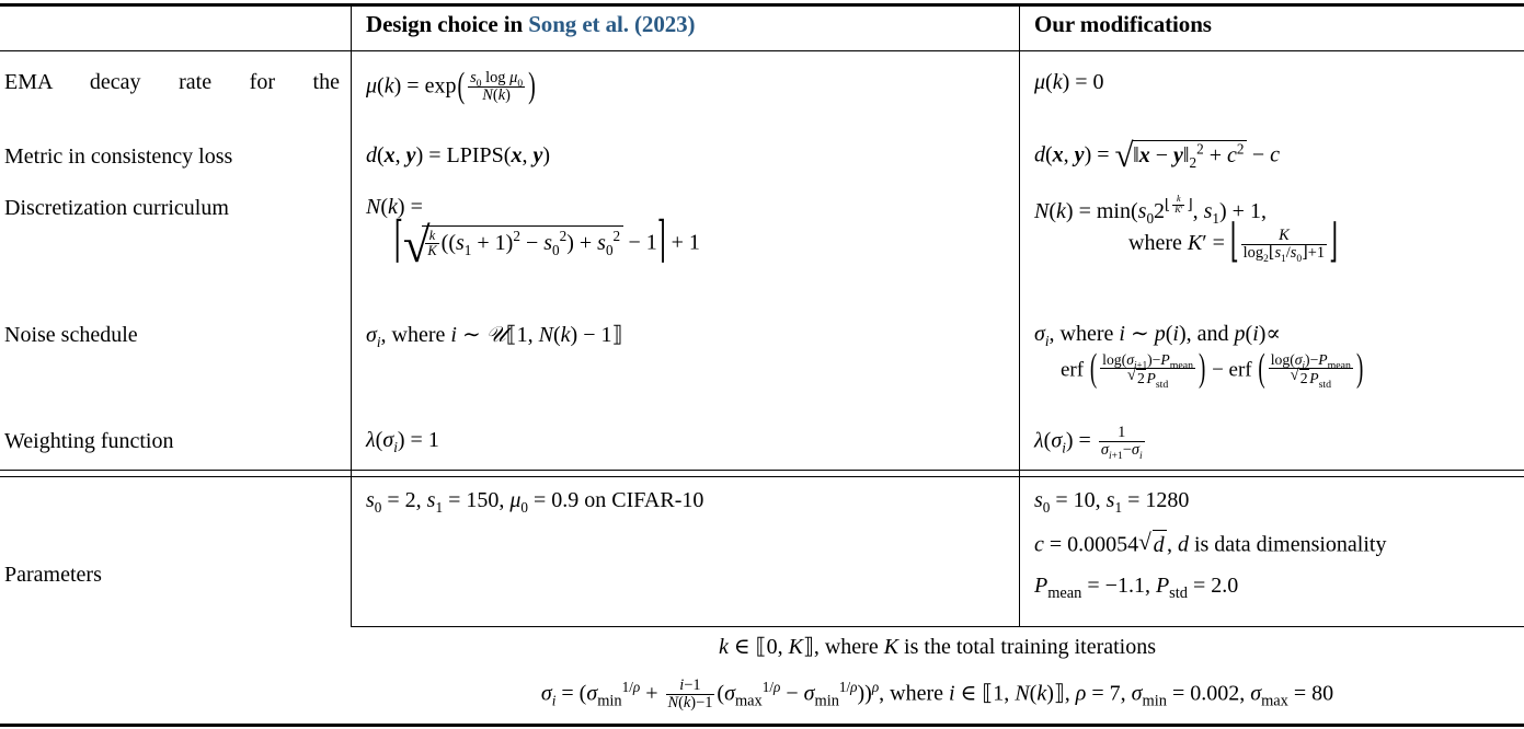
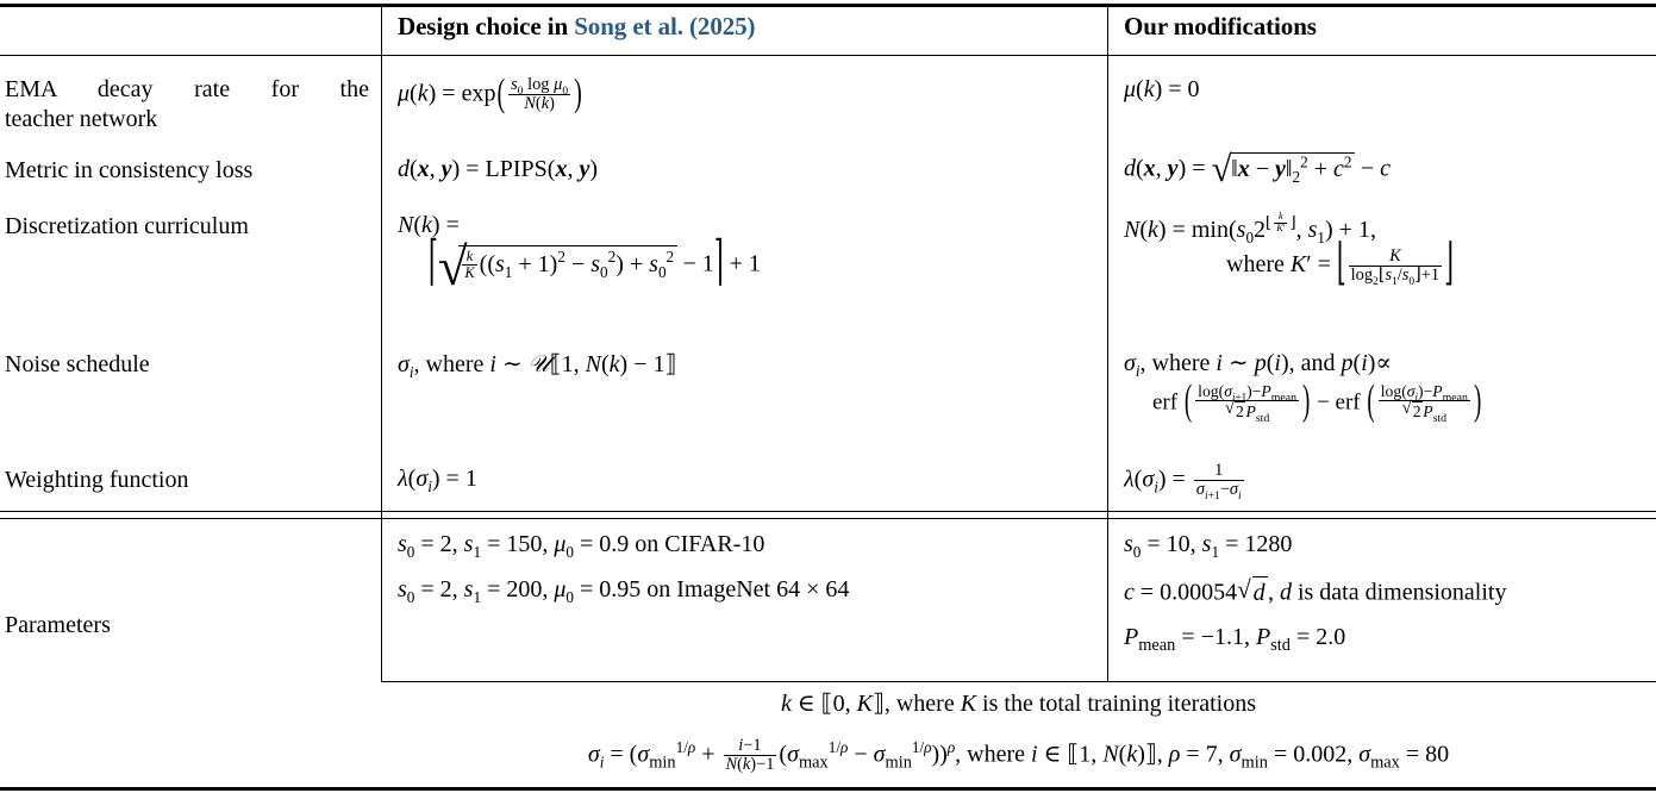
- Design choice in Song et al. (2023)
+ Design choice in Song et al. (2025)
  Our modifications
  EMA decay rate for the
+ teacher network
  μ(k) = exp(
  s0 log μ0
  N(k)
  )
  μ(k) = 0
  Metric in consistency loss
  d(x, y) = LPIPS(x, y)
  d(x, y) = ‖x − y‖22 + c2 − c
  Discretization curriculum
  N(k) =
  ⌈
  k
  K
  ((s1 + 1)2 − s02) + s02 − 1⌉ + 1
  N(k) = min(s02⌊
  k
  K′
  ⌋, s1) + 1,
  where K′ = ⌊
  K
  log2⌊s1/s0⌋+1
  ⌋
  Noise schedule
  σi, where i ∼ 𝒰⟦1, N(k) − 1⟧
  σi, where i ∼ p(i), and p(i)∝
  erf (
  log(σi+1)−Pmean
  2Pstd
  ) − erf (
  log(σi)−Pmean
  2Pstd
  )
  Weighting function
  λ(σi) = 1
  λ(σi) =
  1
  σi+1−σi
  Parameters
  s0 = 2, s1 = 150, μ0 = 0.9 on CIFAR-10
+ s0 = 2, s1 = 200, μ0 = 0.95 on ImageNet 64 × 64
  s0 = 10, s1 = 1280
  c = 0.00054 d, d is data dimensionality
  Pmean = −1.1, Pstd = 2.0
  k ∈ ⟦0, K⟧, where K is the total training iterations
  σi = (σmin1/ρ +
  i−1
  N(k)−1
  (σmax1/ρ − σmin1/ρ))ρ, where i ∈ ⟦1, N(k)⟧, ρ = 7, σmin = 0.002, σmax = 80
